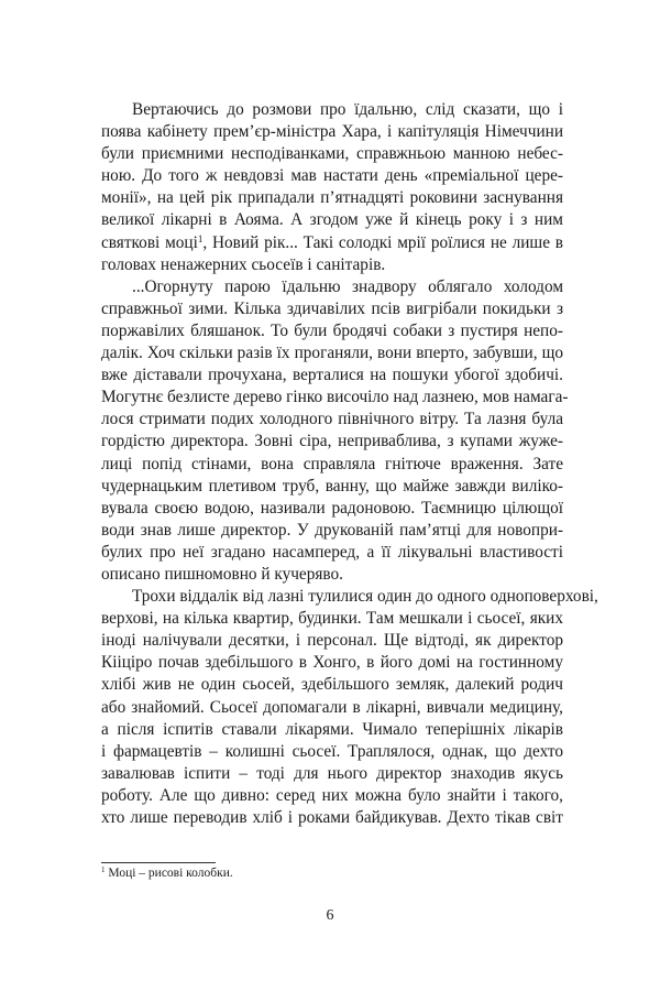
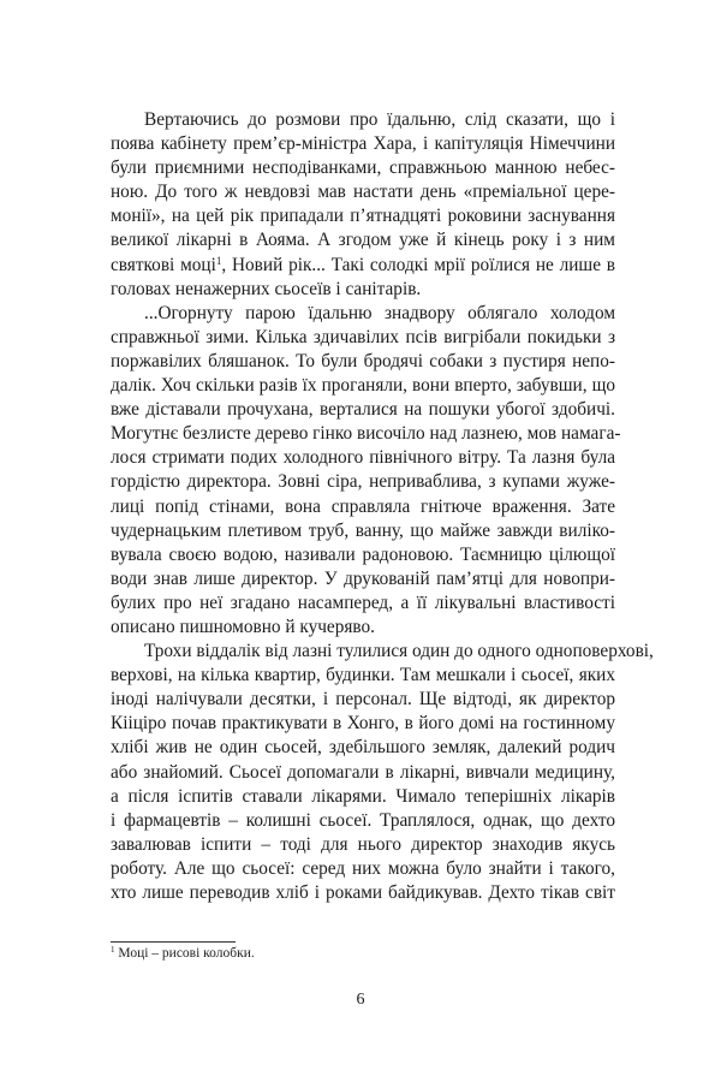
  Вертаючись до розмови про їдальню, слід сказати, що і
  поява кабінету прем’єр-міністра Хара, і капітуляція Німеччини
  були приємними несподіванками, справжньою манною небес-
  ною. До того ж невдовзі мав настати день «преміальної цере-
  монії», на цей рік припадали п’ятнадцяті роковини заснування
  великої лікарні в Аояма. А згодом уже й кінець року і з ним
  святкові моці1, Новий рік... Такі солодкі мрії роїлися не лише в
  головах ненажерних сьосеїв і санітарів.
  ...Огорнуту парою їдальню знадвору облягало холодом
  справжньої зими. Кілька здичавілих псів вигрібали покидьки з
  поржавілих бляшанок. То були бродячі собаки з пустиря непо-
  далік. Хоч скільки разів їх проганяли, вони вперто, забувши, що
  вже діставали прочухана, верталися на пошуки убогої здобичі.
  Могутнє безлисте дерево гінко височіло над лазнею, мов намага-
  лося стримати подих холодного північного вітру. Та лазня була
  гордістю директора. Зовні сіра, неприваблива, з купами жуже-
  лиці попід стінами, вона справляла гнітюче враження. Зате
  чудернацьким плетивом труб, ванну, що майже завжди виліко-
  вувала своєю водою, називали радоновою. Таємницю цілющої
  води знав лише директор. У друкованій пам’ятці для новопри-
  булих про неї згадано насамперед, а її лікувальні властивості
  описано пишномовно й кучеряво.
  Трохи віддалік від лазні тулилися один до одного одноповерхові,
  верхові, на кілька квартир, будинки. Там мешкали і сьосеї, яких
  іноді налічували десятки, і персонал. Ще відтоді, як директор
- Кііціро почав здебільшого в Хонго, в його домі на гостинному
+ Кііціро почав практикувати в Хонго, в його домі на гостинному
  хлібі жив не один сьосей, здебільшого земляк, далекий родич
  або знайомий. Сьосеї допомагали в лікарні, вивчали медицину,
  а після іспитів ставали лікарями. Чимало теперішніх лікарів
  і фармацевтів – колишні сьосеї. Траплялося, однак, що дехто
  завалював іспити – тоді для нього директор знаходив якусь
- роботу. Але що дивно: серед них можна було знайти і такого,
+ роботу. Але що сьосеї: серед них можна було знайти і такого,
  хто лише переводив хліб і роками байдикував. Дехто тікав світ
  1 Моці – рисові колобки.
  6
